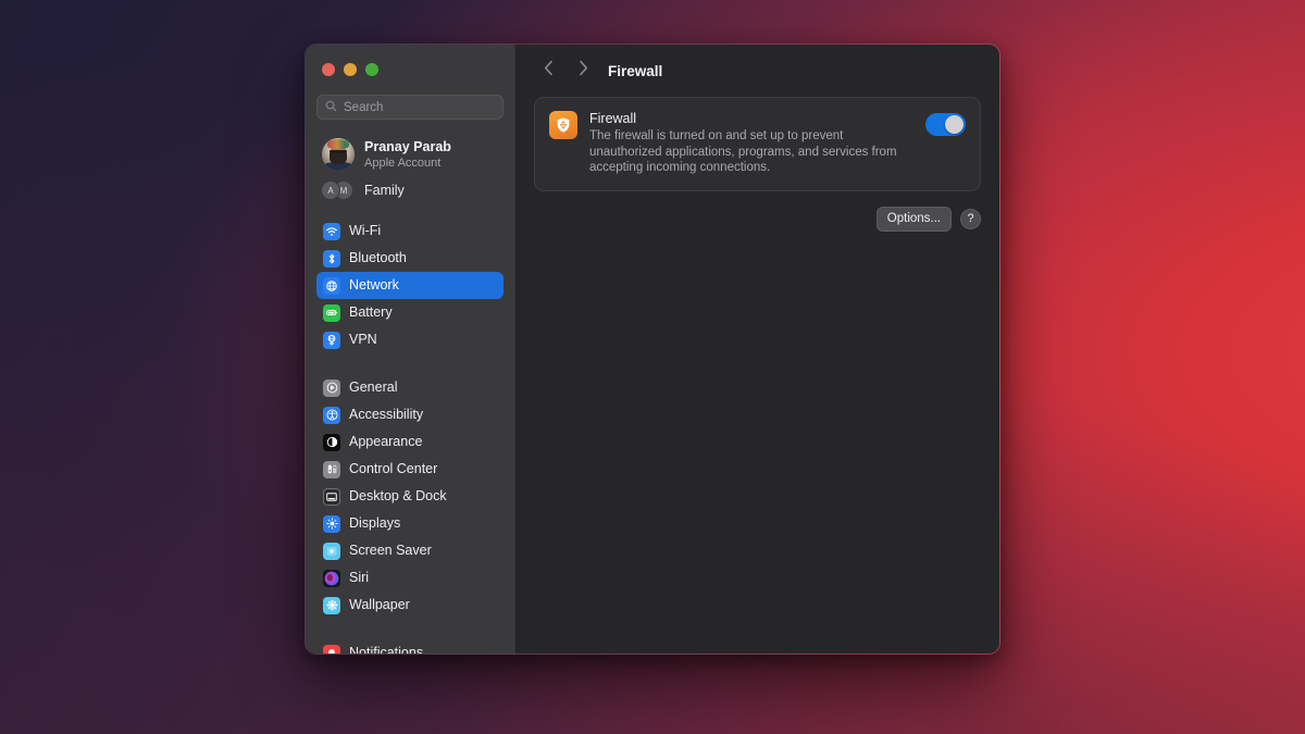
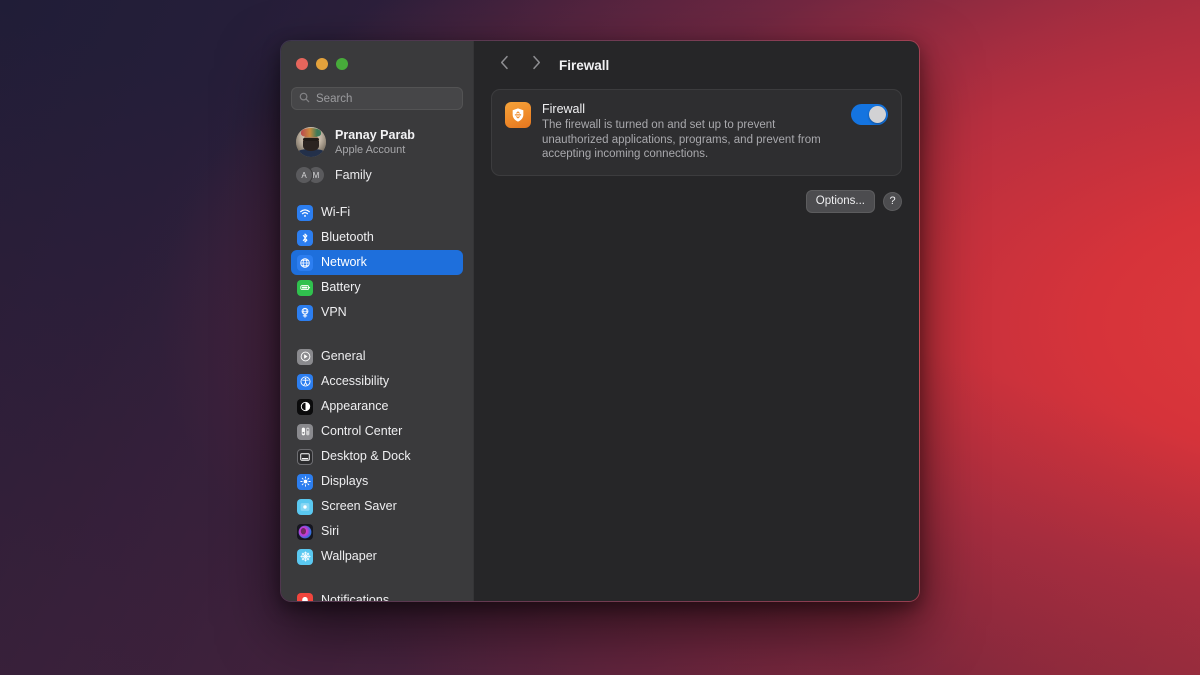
  Search
  Pranay Parab
  Apple Account
  A
  M
  Family
  Wi-Fi
  Bluetooth
  Network
  Battery
  VPN
  General
  Accessibility
  Appearance
  Control Center
  Desktop & Dock
  Displays
  Screen Saver
  Siri
  Wallpaper
  Notifications
  Firewall
  Firewall
- The firewall is turned on and set up to prevent unauthorized applications, programs, and services from accepting incoming connections.
+ The firewall is turned on and set up to prevent unauthorized applications, programs, and prevent from accepting incoming connections.
  Options...
  ?
